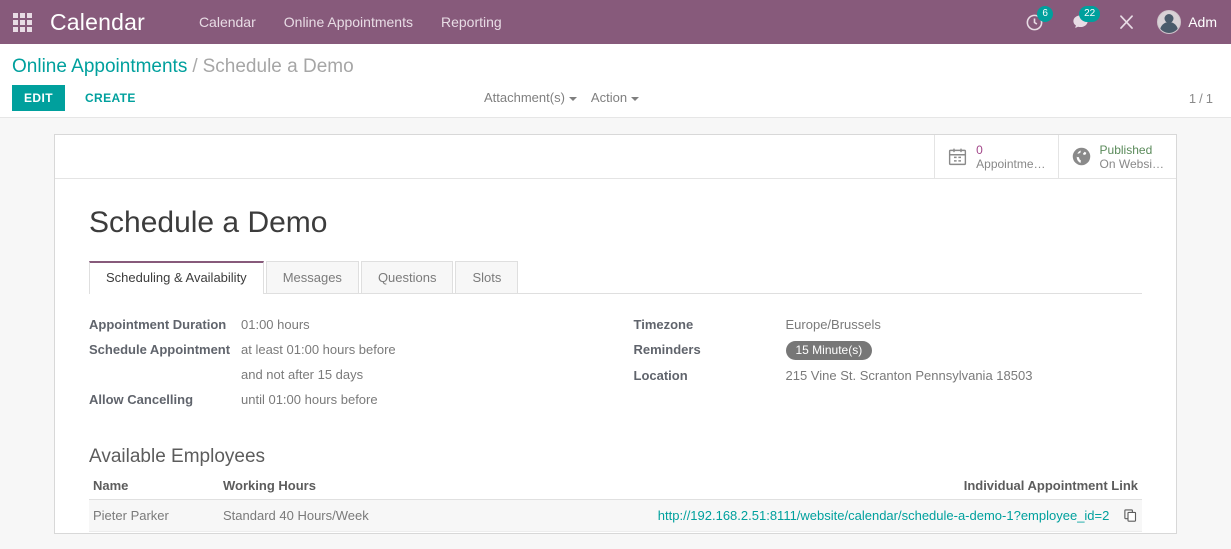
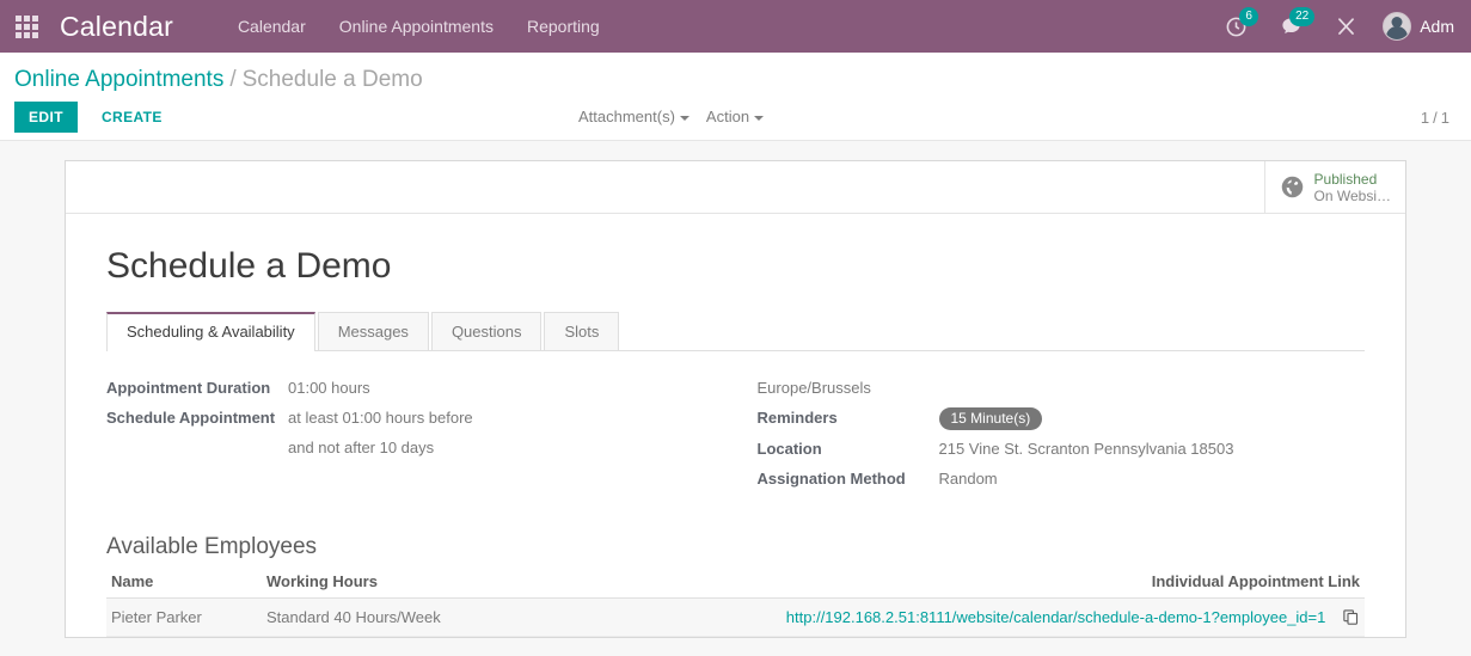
  Calendar
  Calendar
  Online Appointments
  Reporting
  6
  22
  Adm
  Online Appointments / Schedule a Demo
  EDIT
  CREATE
  Attachment(s)
  Action
  1 / 1
- 0
- Appointme…
  Published
  On Websi…
  Schedule a Demo
  Scheduling & Availability
  Messages
  Questions
  Slots
  Appointment Duration
  01:00 hours
  Schedule Appointment
  at least 01:00 hours before
- and not after 15 days
+ and not after 10 days
- Allow Cancelling
- until 01:00 hours before
- Timezone
  Europe/Brussels
  Reminders
  15 Minute(s)
  Location
  215 Vine St. Scranton Pennsylvania 18503
+ Assignation Method
+ Random
  Available Employees
  Name	Working Hours	Individual Appointment Link
- Pieter Parker	Standard 40 Hours/Week	http://192.168.2.51:8111/website/calendar/schedule-a-demo-1?employee_id=2
+ Pieter Parker	Standard 40 Hours/Week	http://192.168.2.51:8111/website/calendar/schedule-a-demo-1?employee_id=1
